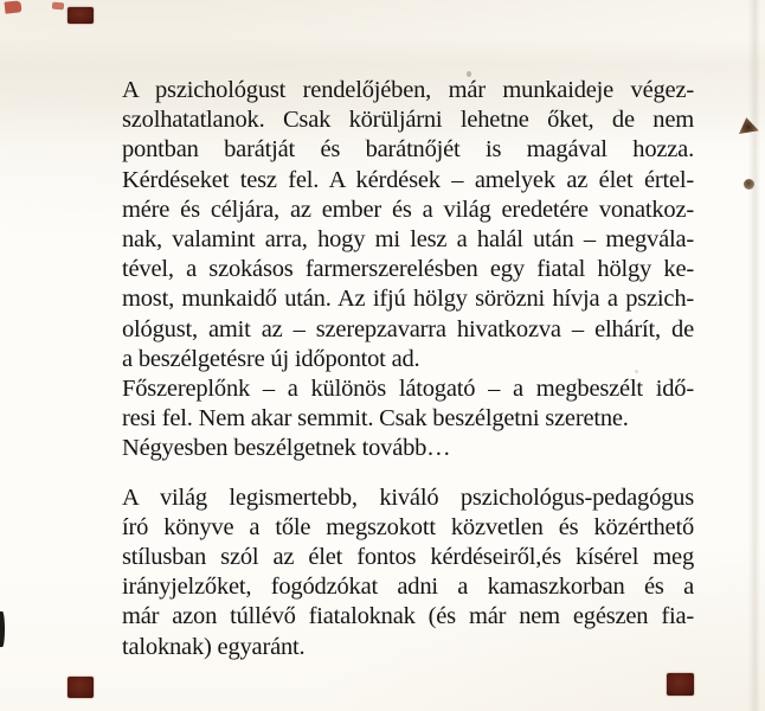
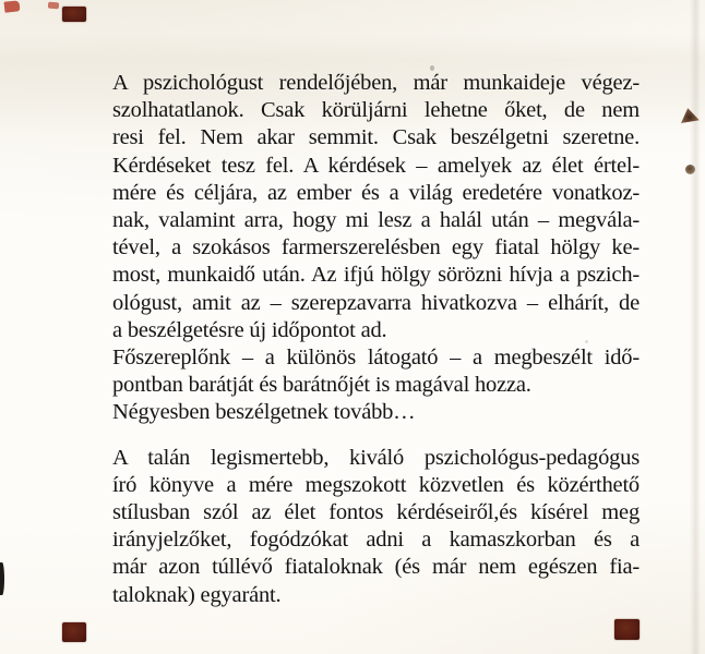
  A pszichológust rendelőjében, már munkaideje végez-
  szolhatatlanok. Csak körüljárni lehetne őket, de nem
- pontban barátját és barátnőjét is magával hozza.
+ resi fel. Nem akar semmit. Csak beszélgetni szeretne.
  Kérdéseket tesz fel. A kérdések – amelyek az élet értel-
  mére és céljára, az ember és a világ eredetére vonatkoz-
  nak, valamint arra, hogy mi lesz a halál után – megvála-
  tével, a szokásos farmerszerelésben egy fiatal hölgy ke-
  most, munkaidő után. Az ifjú hölgy sörözni hívja a pszich-
  ológust, amit az – szerepzavarra hivatkozva – elhárít, de
  a beszélgetésre új időpontot ad.
  Főszereplőnk – a különös látogató – a megbeszélt idő-
- resi fel. Nem akar semmit. Csak beszélgetni szeretne.
+ pontban barátját és barátnőjét is magával hozza.
  Négyesben beszélgetnek tovább…
- A világ legismertebb, kiváló pszichológus-pedagógus
+ A talán legismertebb, kiváló pszichológus-pedagógus
- író könyve a tőle megszokott közvetlen és közérthető
+ író könyve a mére megszokott közvetlen és közérthető
  stílusban szól az élet fontos kérdéseiről,és kísérel meg
  irányjelzőket, fogódzókat adni a kamaszkorban és a
  már azon túllévő fiataloknak (és már nem egészen fia-
  taloknak) egyaránt.
